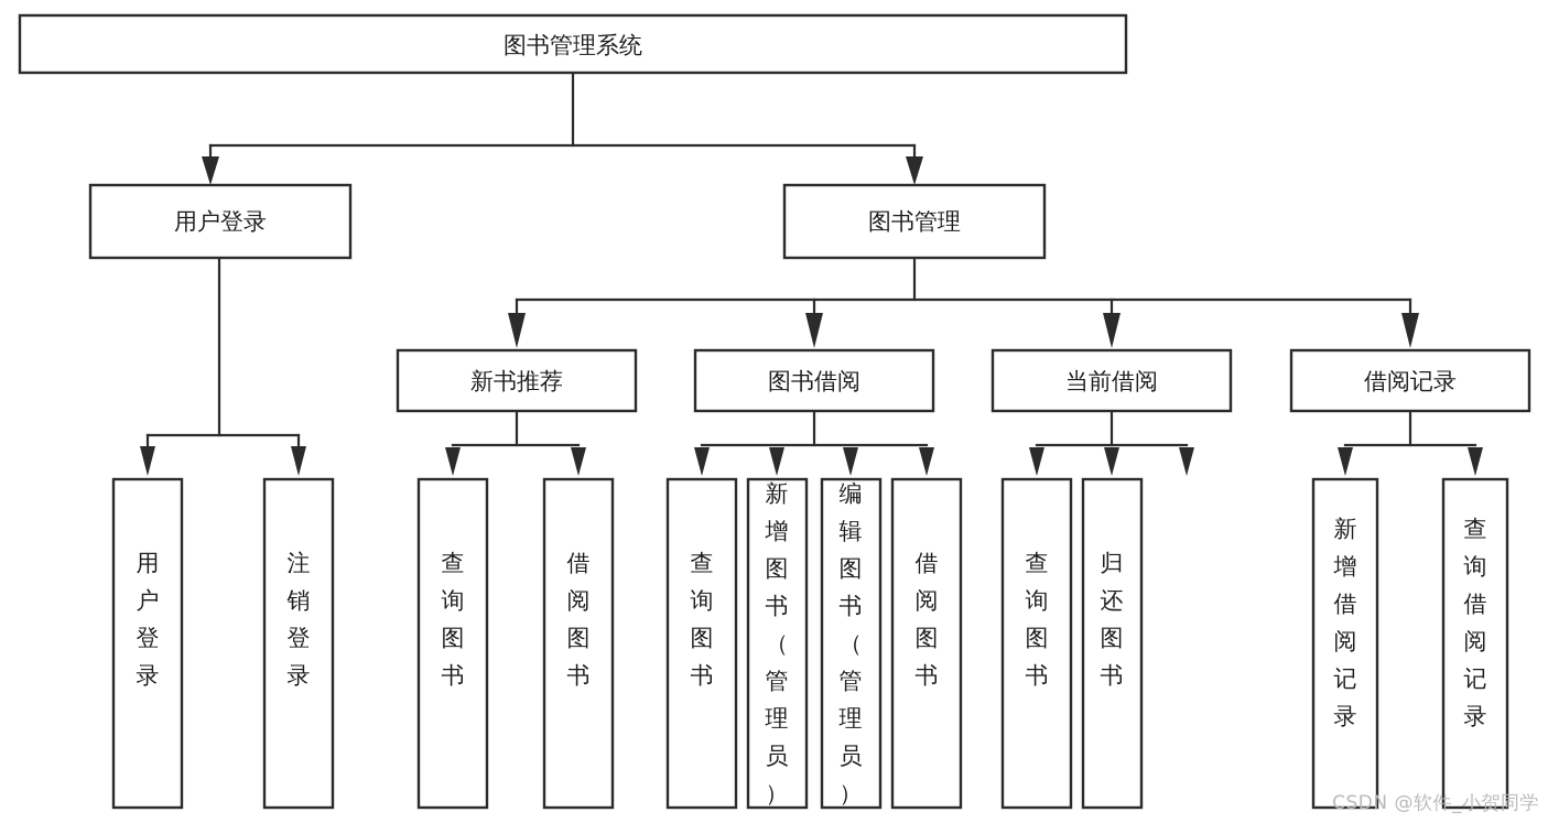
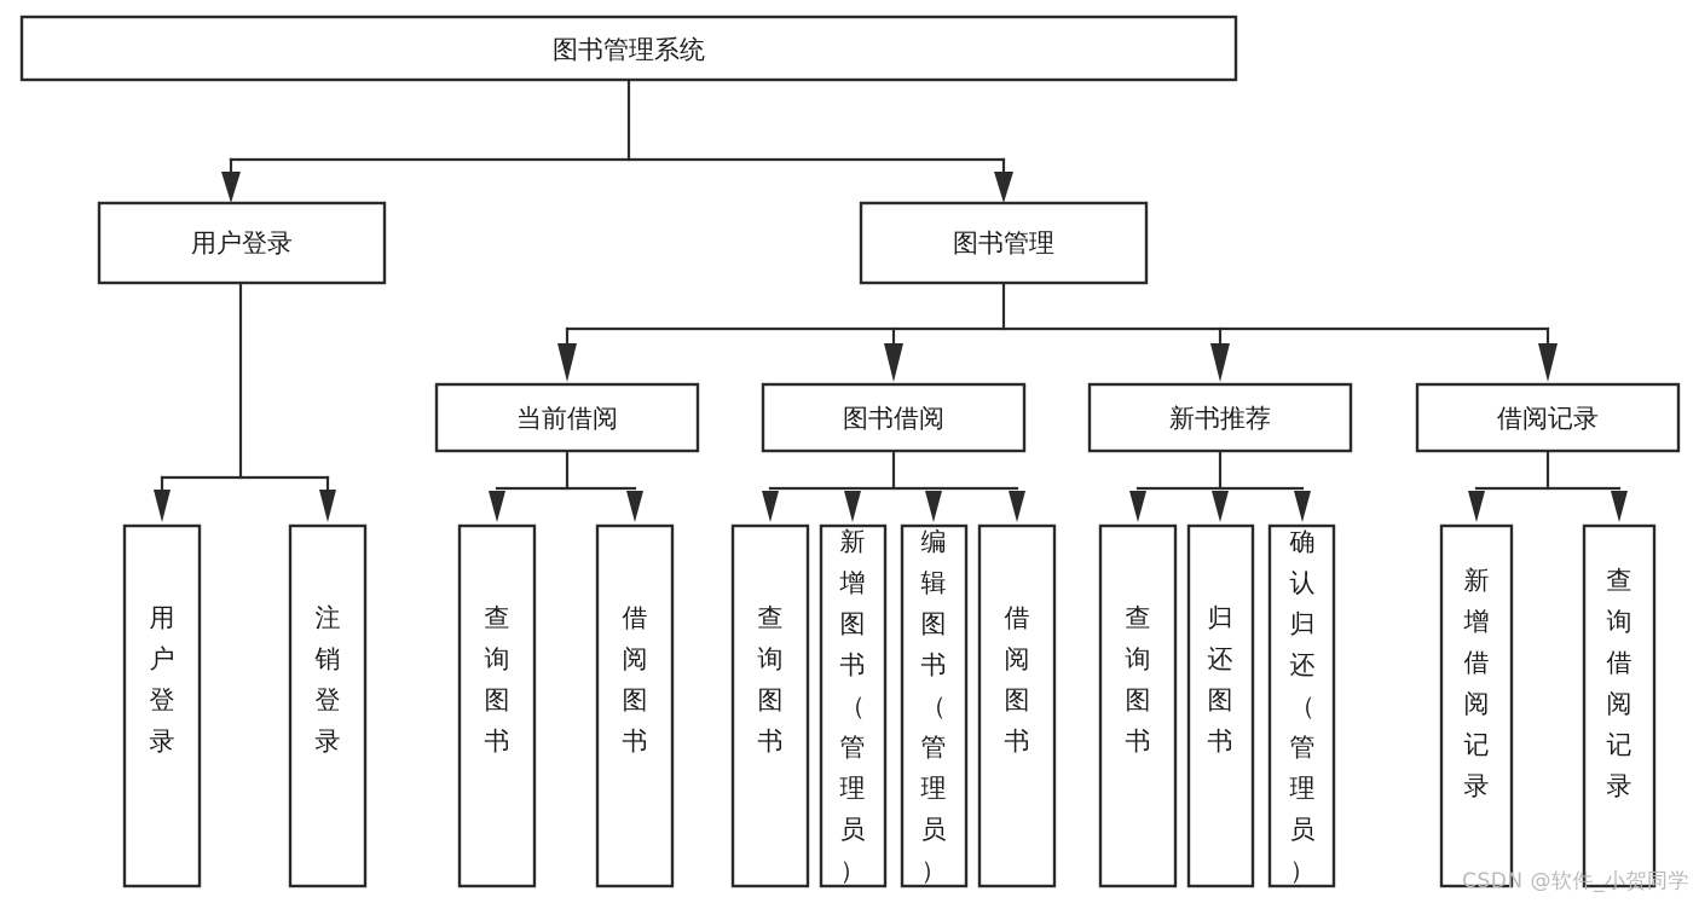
  图书管理系统
  用户登录
  图书管理
- 新书推荐
+ 当前借阅
  图书借阅
- 当前借阅
+ 新书推荐
  借阅记录
  用户登录
  注销登录
  查询图书
  借阅图书
  查询图书
  新增图书（管理员）
  编辑图书（管理员）
  借阅图书
  查询图书
  归还图书
+ 确认归还（管理员）
  新增借阅记录
  查询借阅记录
  CSDN @软件_小贺同学
